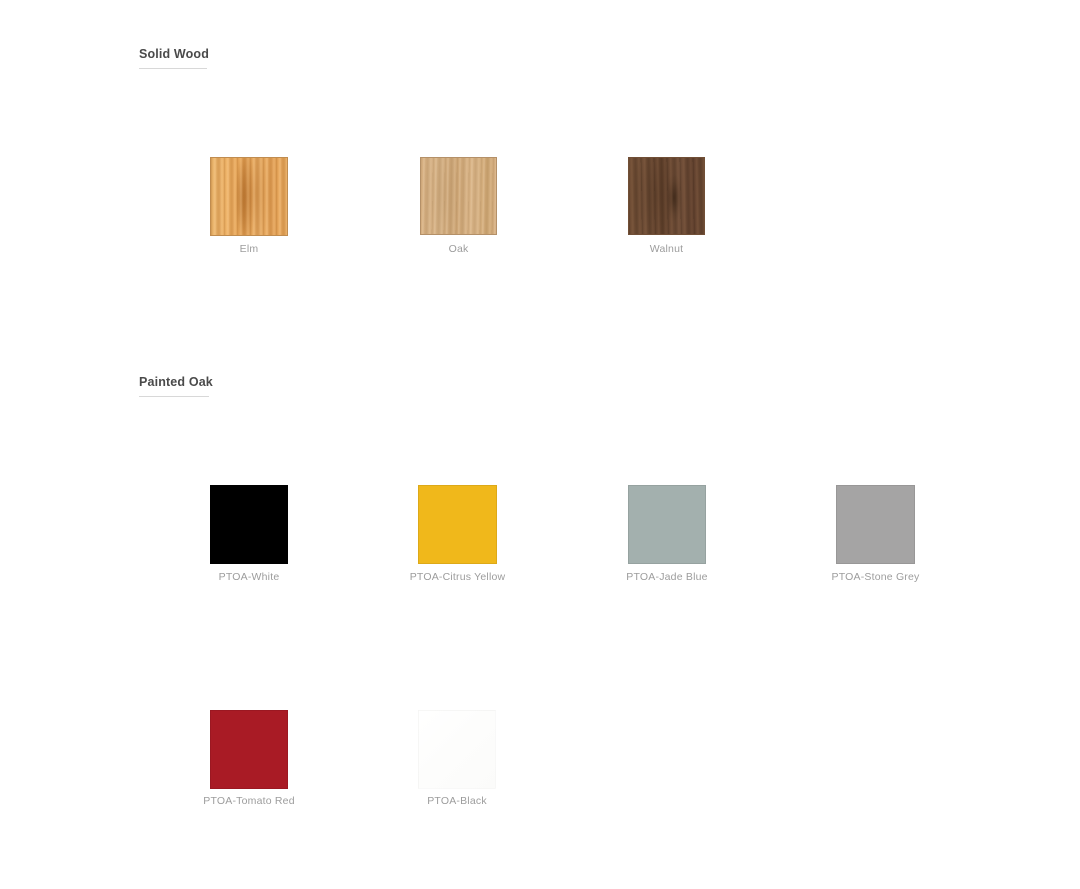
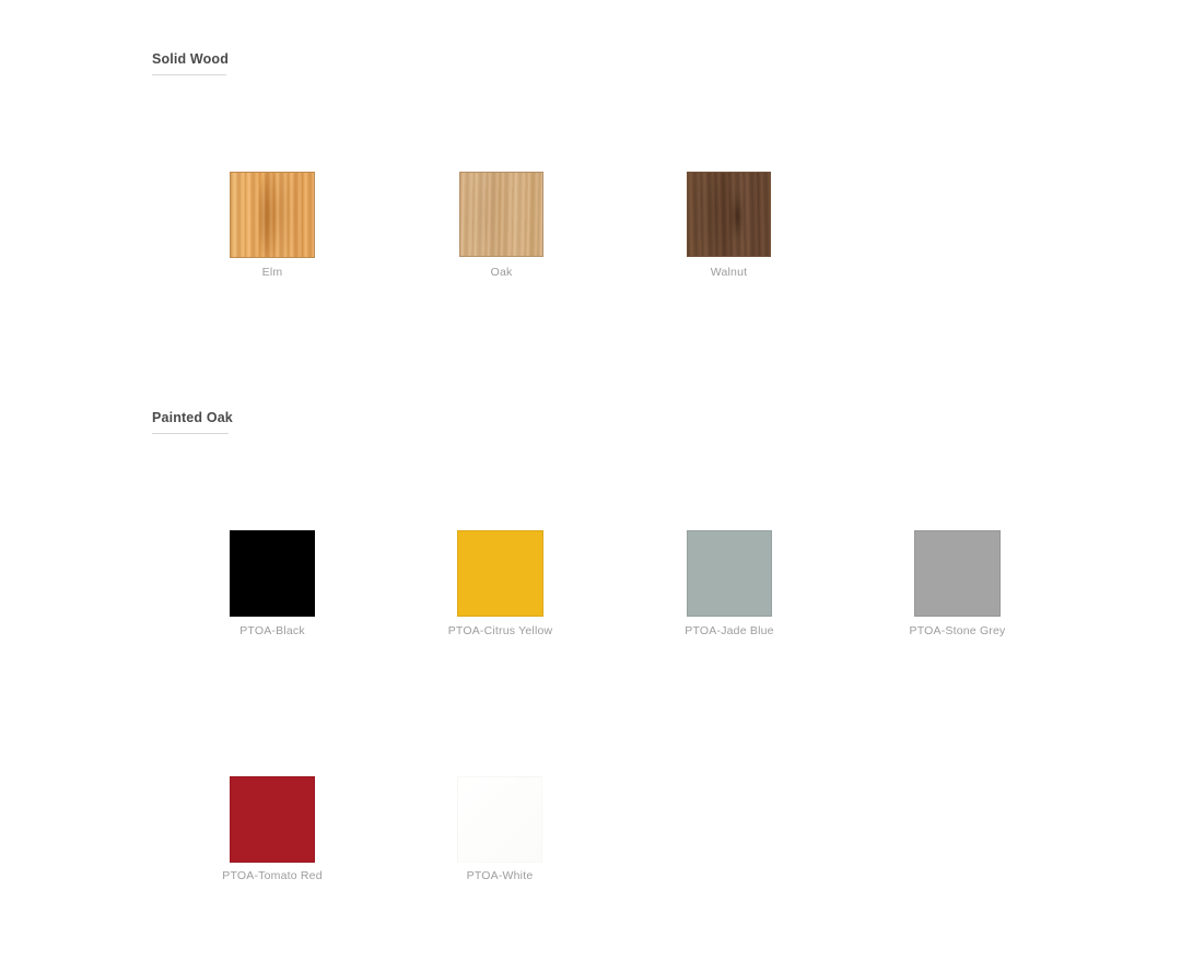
  Solid Wood
  Elm
  Oak
  Walnut
  Painted Oak
- PTOA-White
+ PTOA-Black
  PTOA-Citrus Yellow
  PTOA-Jade Blue
  PTOA-Stone Grey
  PTOA-Tomato Red
- PTOA-Black
+ PTOA-White
